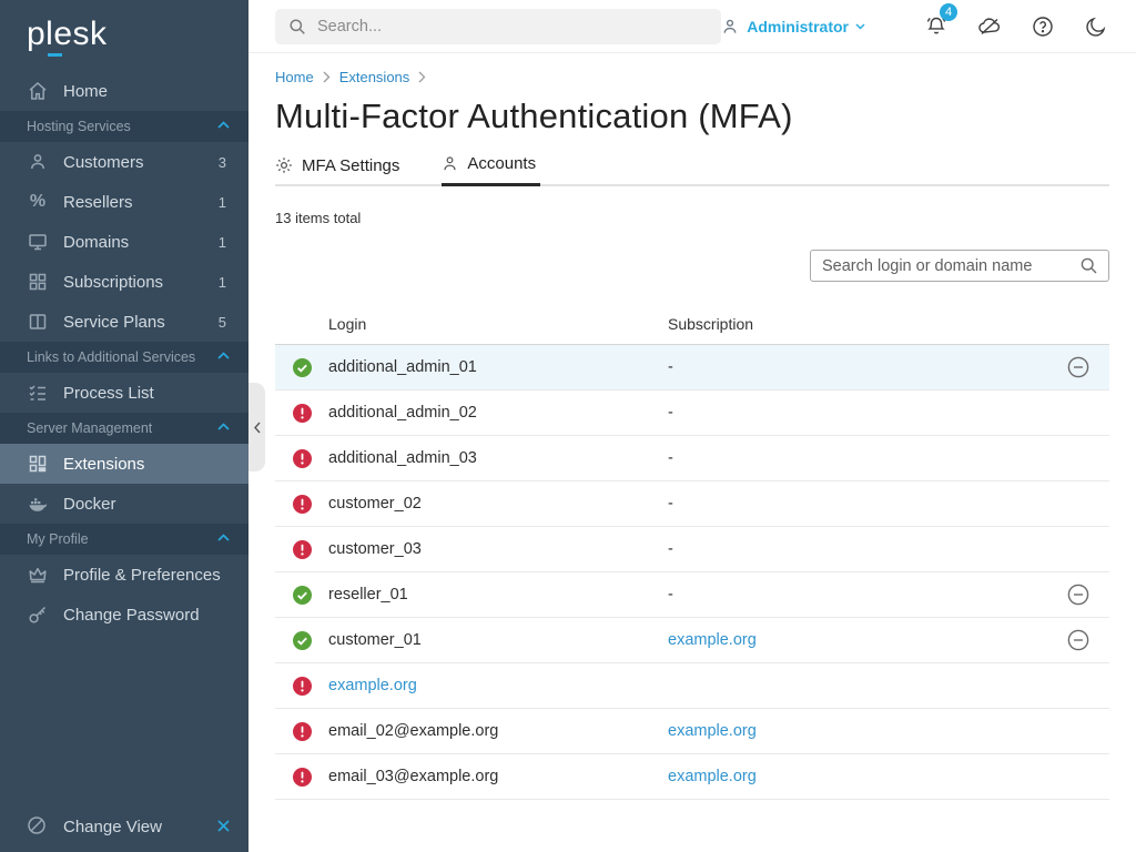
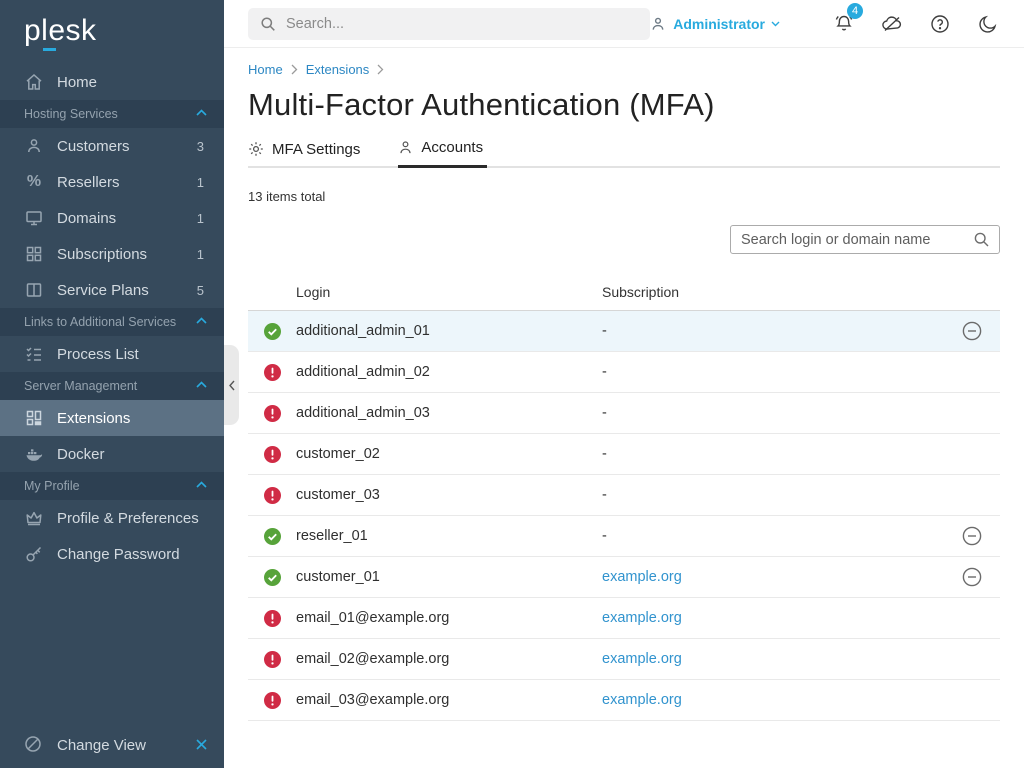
  plesk
  Home
  Hosting Services
  Customers
  3
  %
  Resellers
  1
  Domains
  1
  Subscriptions
  1
  Service Plans
  5
  Links to Additional Services
  Process List
  Server Management
  Extensions
  Docker
  My Profile
  Profile & Preferences
  Change Password
  Change View
  Search...
  Administrator
  4
  Home
  Extensions
  Multi-Factor Authentication (MFA)
  MFA Settings
  Accounts
  13 items total
  Search login or domain name
  Login
  Subscription
  additional_admin_01
  -
  additional_admin_02
  -
  additional_admin_03
  -
  customer_02
  -
  customer_03
  -
  reseller_01
  -
  customer_01
  example.org
+ email_01@example.org
  example.org
  email_02@example.org
  example.org
  email_03@example.org
  example.org
